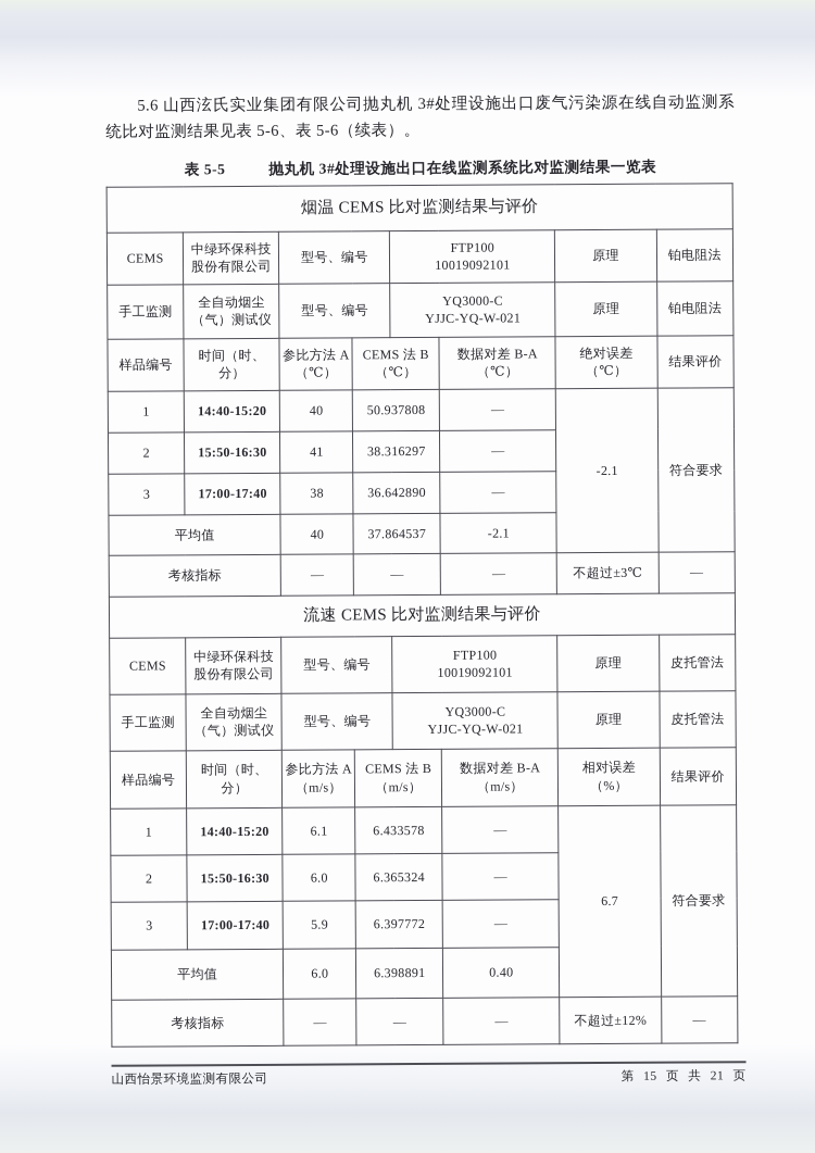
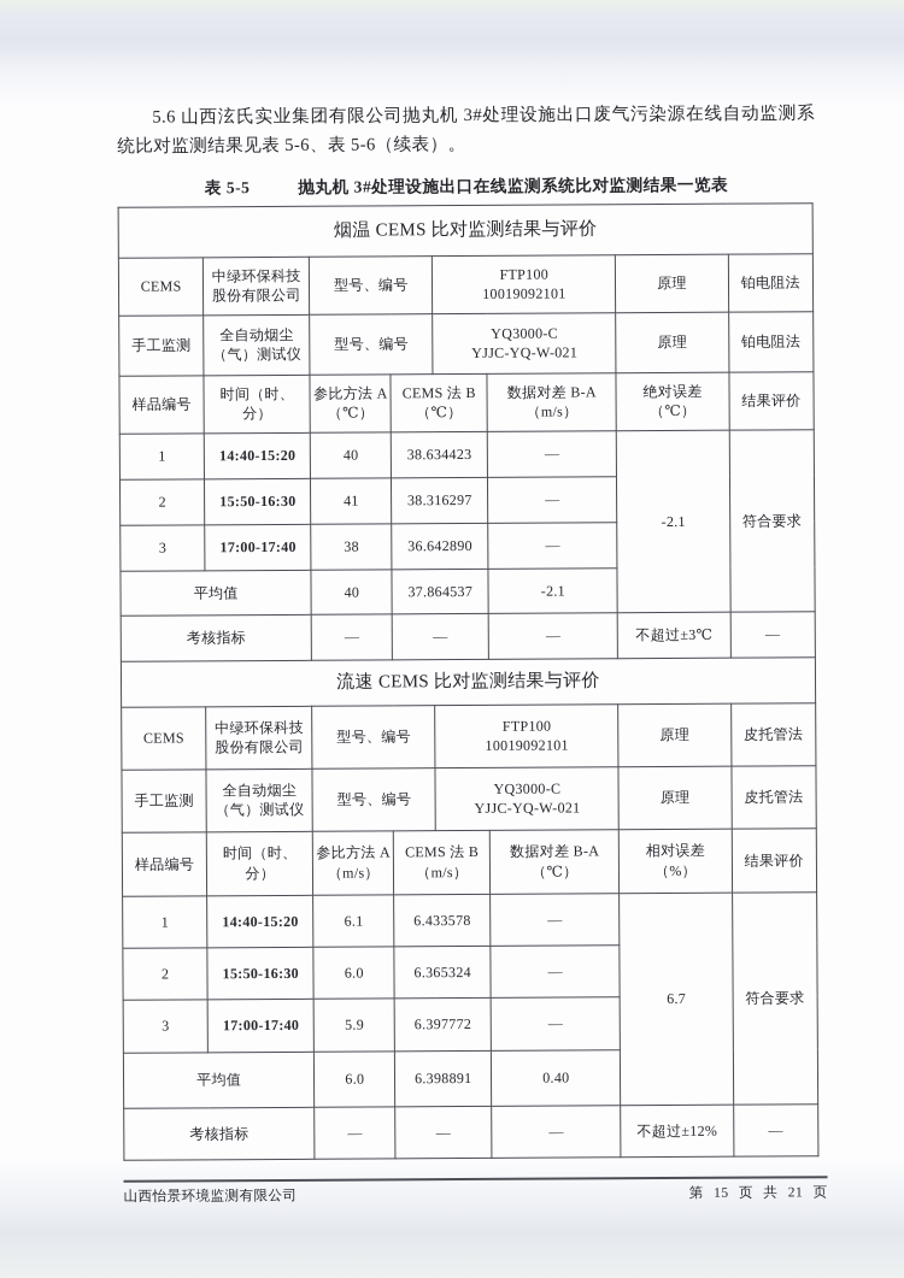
  5.6 山西泫氏实业集团有限公司抛丸机 3#处理设施出口废气污染源在线自动监测系统比对监测结果见表 5-6、表 5-6（续表）。
  表 5-5
  抛丸机 3#处理设施出口在线监测系统比对监测结果一览表
  烟温 CEMS 比对监测结果与评价
  CEMS	中绿环保科技 股份有限公司	型号、编号	FTP100 10019092101	原理	铂电阻法
  手工监测	全自动烟尘 （气）测试仪	型号、编号	YQ3000-C YJJC-YQ-W-021	原理	铂电阻法
- 样品编号	时间（时、分）	参比方法 A （℃）	CEMS 法 B （℃）	数据对差 B-A （℃）	绝对误差 （℃）	结果评价
+ 样品编号	时间（时、分）	参比方法 A （℃）	CEMS 法 B （℃）	数据对差 B-A （m/s）	绝对误差 （℃）	结果评价
- 1	14:40-15:20	40	50.937808	—	-2.1	符合要求
+ 1	14:40-15:20	40	38.634423	—	-2.1	符合要求
  2	15:50-16:30	41	38.316297	—
  3	17:00-17:40	38	36.642890	—
  平均值	40	37.864537	-2.1
  考核指标	—	—	—	不超过±3℃	—
  流速 CEMS 比对监测结果与评价
  CEMS	中绿环保科技 股份有限公司	型号、编号	FTP100 10019092101	原理	皮托管法
  手工监测	全自动烟尘 （气）测试仪	型号、编号	YQ3000-C YJJC-YQ-W-021	原理	皮托管法
- 样品编号	时间（时、分）	参比方法 A （m/s）	CEMS 法 B （m/s）	数据对差 B-A （m/s）	相对误差 （%）	结果评价
+ 样品编号	时间（时、分）	参比方法 A （m/s）	CEMS 法 B （m/s）	数据对差 B-A （℃）	相对误差 （%）	结果评价
  1	14:40-15:20	6.1	6.433578	—	6.7	符合要求
  2	15:50-16:30	6.0	6.365324	—
  3	17:00-17:40	5.9	6.397772	—
  平均值	6.0	6.398891	0.40
  考核指标	—	—	—	不超过±12%	—
  山西怡景环境监测有限公司
  第 15 页 共 21 页
